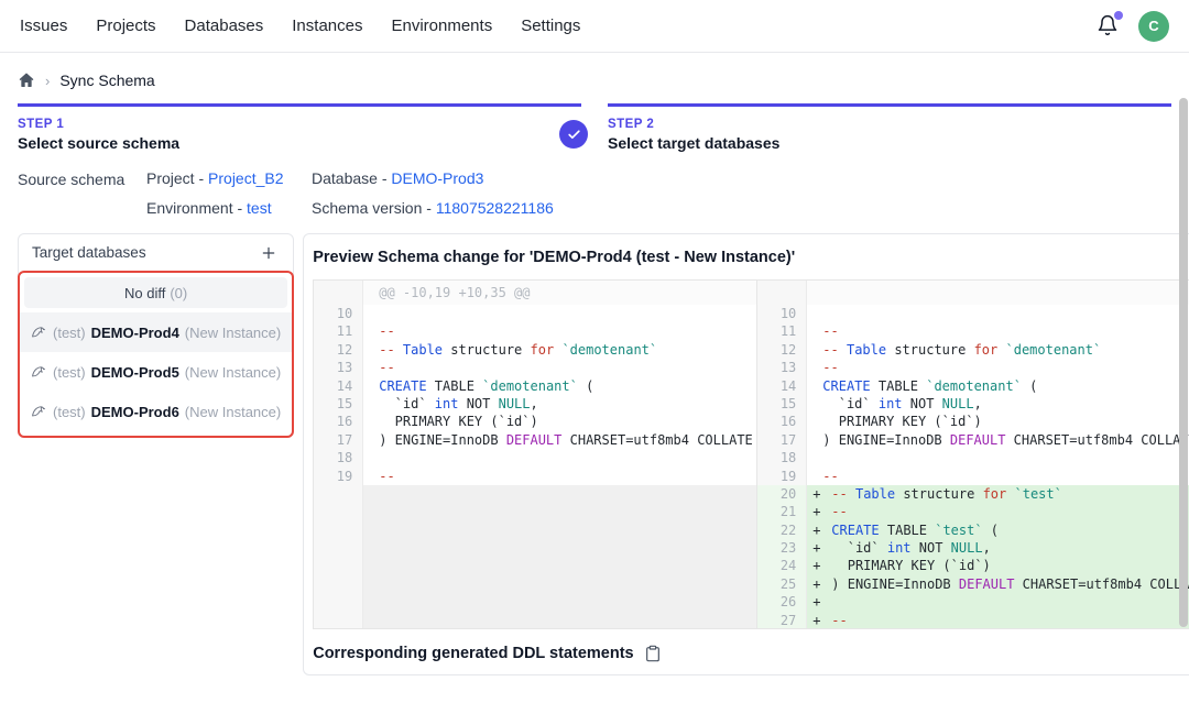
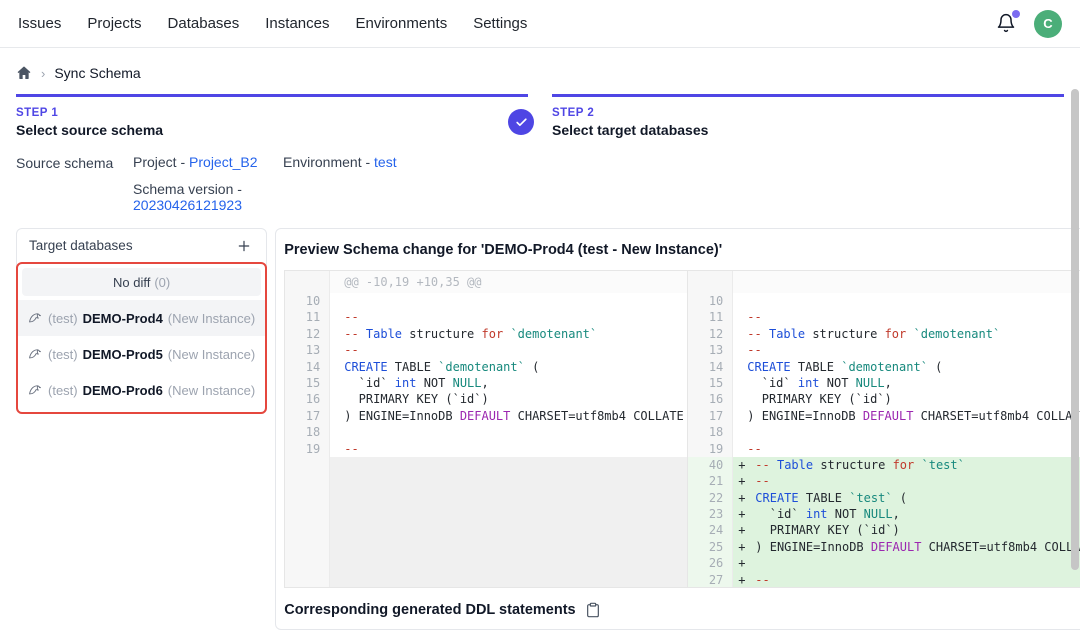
  Issues
  Projects
  Databases
  Instances
  Environments
  Settings
  C
  ›
  Sync Schema
  STEP 1
  Select source schema
  STEP 2
  Select target databases
  Source schema
  Project - Project_B2
- Database - DEMO-Prod3
  Environment - test
- Schema version - 11807528221186
+ Schema version - 20230426121923
  Target databases
  No diff
  (0)
  (test)
  DEMO-Prod4
  (New Instance)
  (test)
  DEMO-Prod5
  (New Instance)
  (test)
  DEMO-Prod6
  (New Instance)
  Preview Schema change for 'DEMO-Prod4 (test - New Instance)'
  @@ -10,19 +10,35 @@
  10
  11
  --
  12
  -- Table structure for `demotenant`
  13
  --
  14
  CREATE TABLE `demotenant` (
  15
  `id` int NOT NULL,
  16
  PRIMARY KEY (`id`)
  17
  ) ENGINE=InnoDB DEFAULT CHARSET=utf8mb4 COLLATE
  18
  19
  --
  10
  11
  --
  12
  -- Table structure for `demotenant`
  13
  --
  14
  CREATE TABLE `demotenant` (
  15
  `id` int NOT NULL,
  16
  PRIMARY KEY (`id`)
  17
  ) ENGINE=InnoDB DEFAULT CHARSET=utf8mb4 COLLA
  18
  19
  --
- 20
+ 40
  + -- Table structure for `test`
  21
  + --
  22
  + CREATE TABLE `test` (
  23
  + `id` int NOT NULL,
  24
  + PRIMARY KEY (`id`)
  25
  + ) ENGINE=InnoDB DEFAULT CHARSET=utf8mb4 COLL
  26
  +
  27
  + --
  Corresponding generated DDL statements
